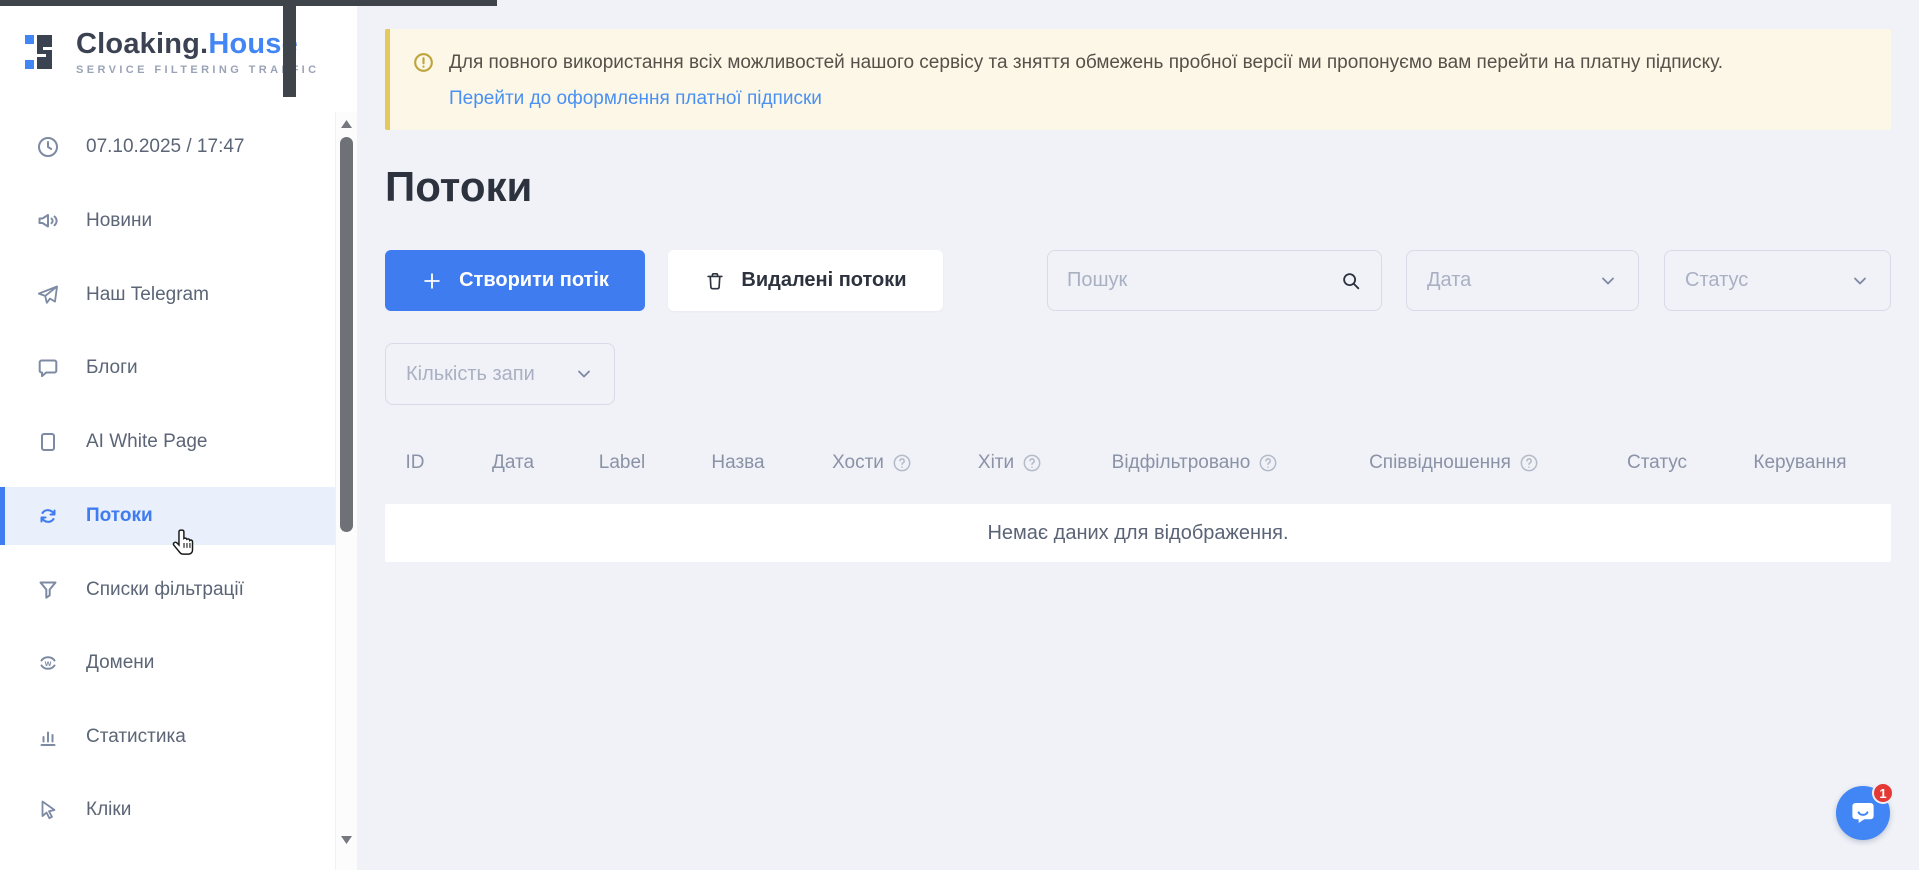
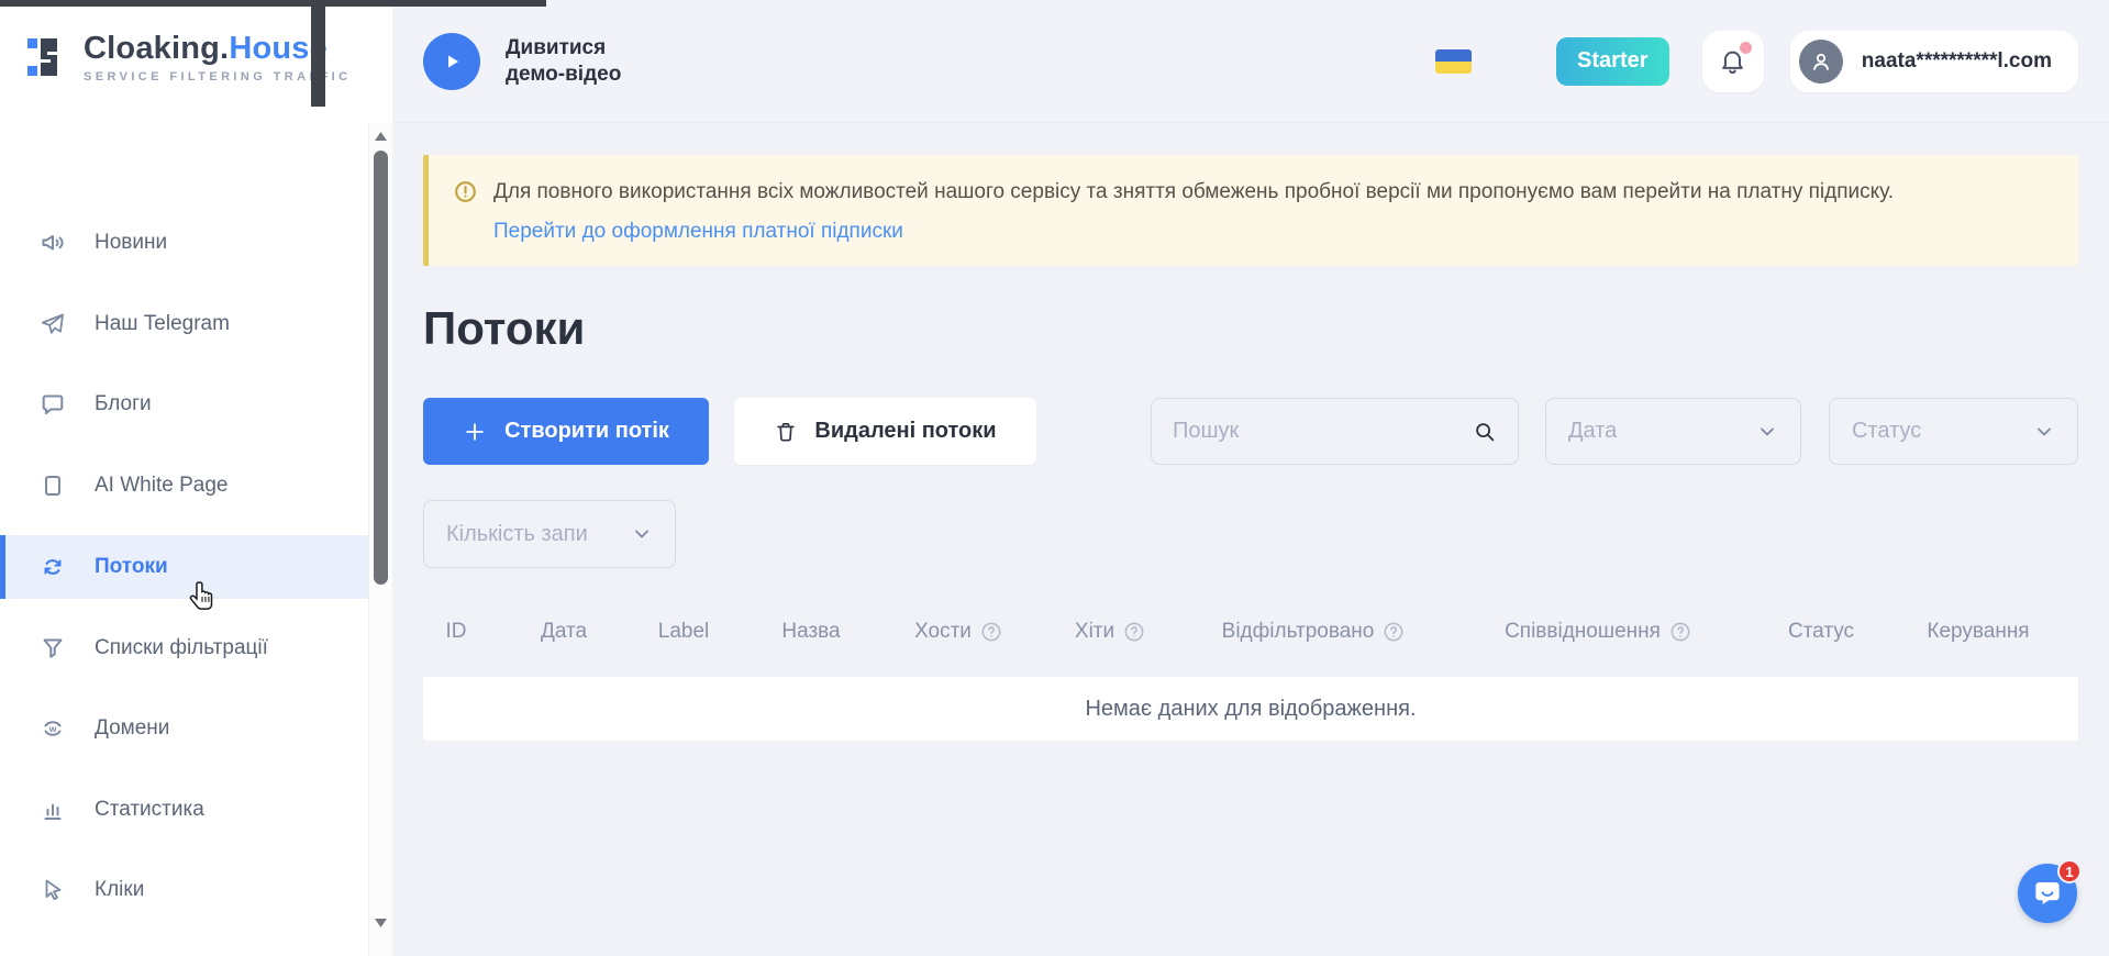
  Cloaking.Hous
  SERVICE FILTERING TRAFIC
- 07.10.2025 / 17:47
  Новини
  Наш Telegram
  Блоги
  AI White Page
  Потоки
  Списки фільтрації
  w
  Домени
  Статистика
  Кліки
+ Дивитися демо-відео
+ Starter
+ naata**********l.com
  Для повного використання всіх можливостей нашого сервісу та зняття обмежень пробної версії ми пропонуємо вам перейти на платну підписку.
  Перейти до оформлення платної підписки
  Потоки
  Створити потік
  Видалені потоки
  Пошук
  Дата
  Статус
  Кількість запи
  ID
  Дата
  Label
  Назва
  Хости
  Хіти
  Відфільтровано
  Співвідношення
  Статус
  Керування
  Немає даних для відображення.
  1
